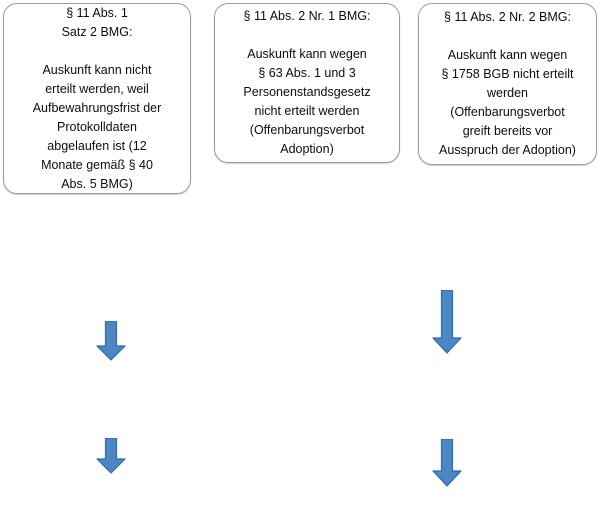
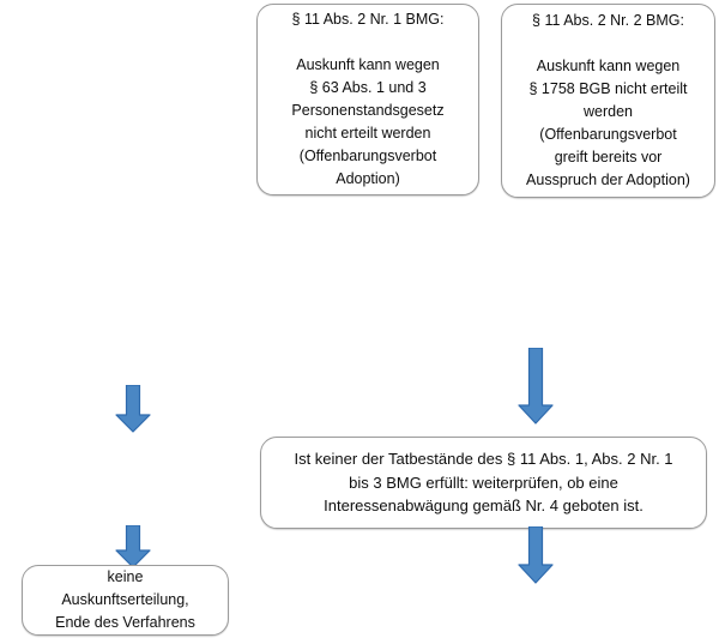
- § 11 Abs. 1
- Satz 2 BMG:
- Auskunft kann nicht
- erteilt werden, weil
- Aufbewahrungsfrist der
- Protokolldaten
- abgelaufen ist (12
- Monate gemäß § 40
- Abs. 5 BMG)
  § 11 Abs. 2 Nr. 1 BMG:
  Auskunft kann wegen
  § 63 Abs. 1 und 3
  Personenstandsgesetz
  nicht erteilt werden
  (Offenbarungsverbot
  Adoption)
  § 11 Abs. 2 Nr. 2 BMG:
  Auskunft kann wegen
  § 1758 BGB nicht erteilt
  werden
  (Offenbarungsverbot
  greift bereits vor
  Ausspruch der Adoption)
+ Ist keiner der Tatbestände des § 11 Abs. 1, Abs. 2 Nr. 1
+ bis 3 BMG erfüllt: weiterprüfen, ob eine
+ Interessenabwägung gemäß Nr. 4 geboten ist.
+ keine
+ Auskunftserteilung,
+ Ende des Verfahrens
